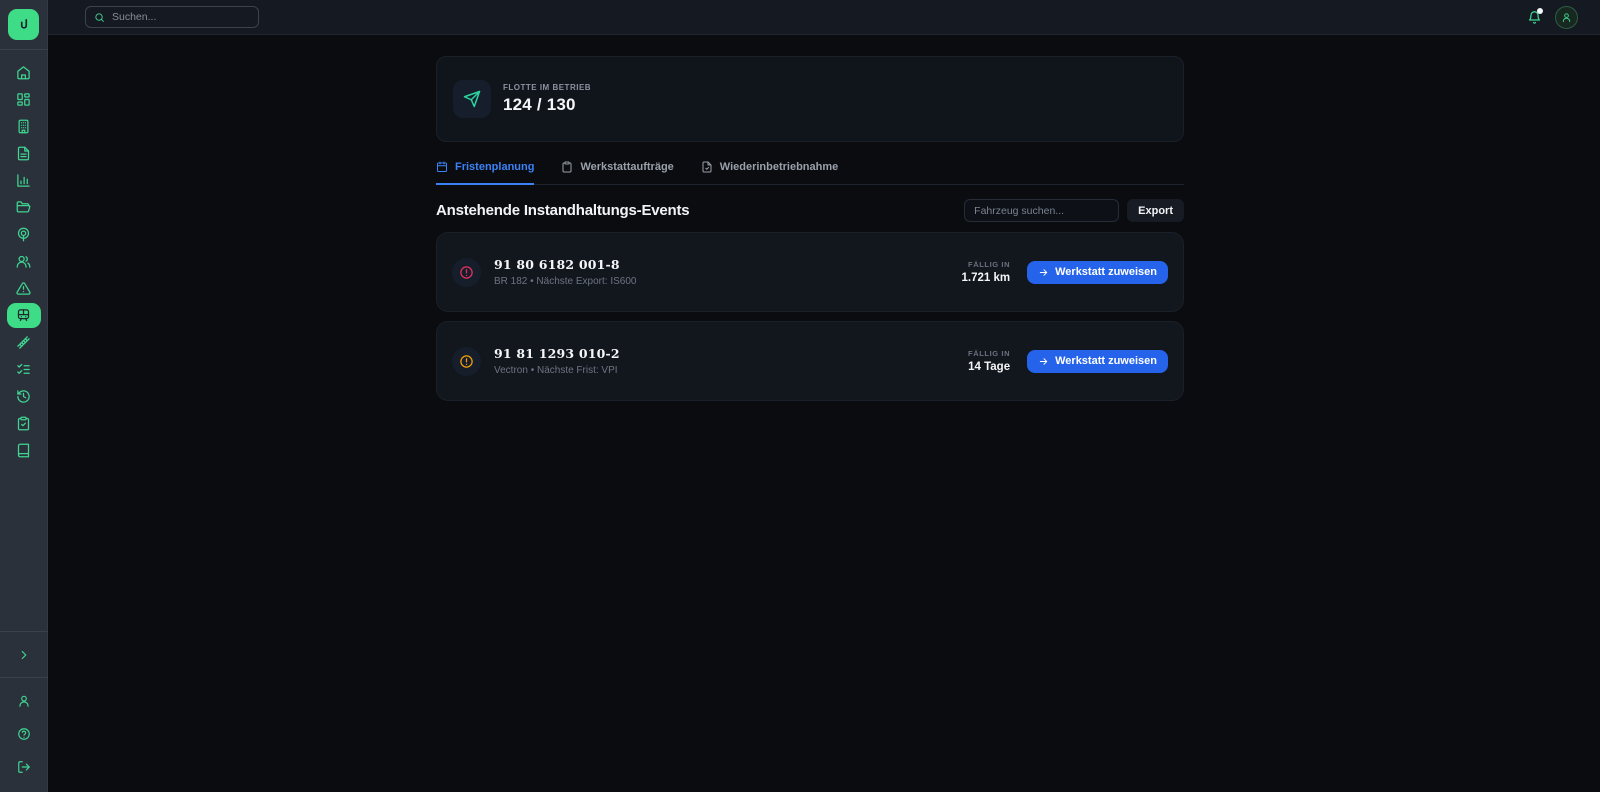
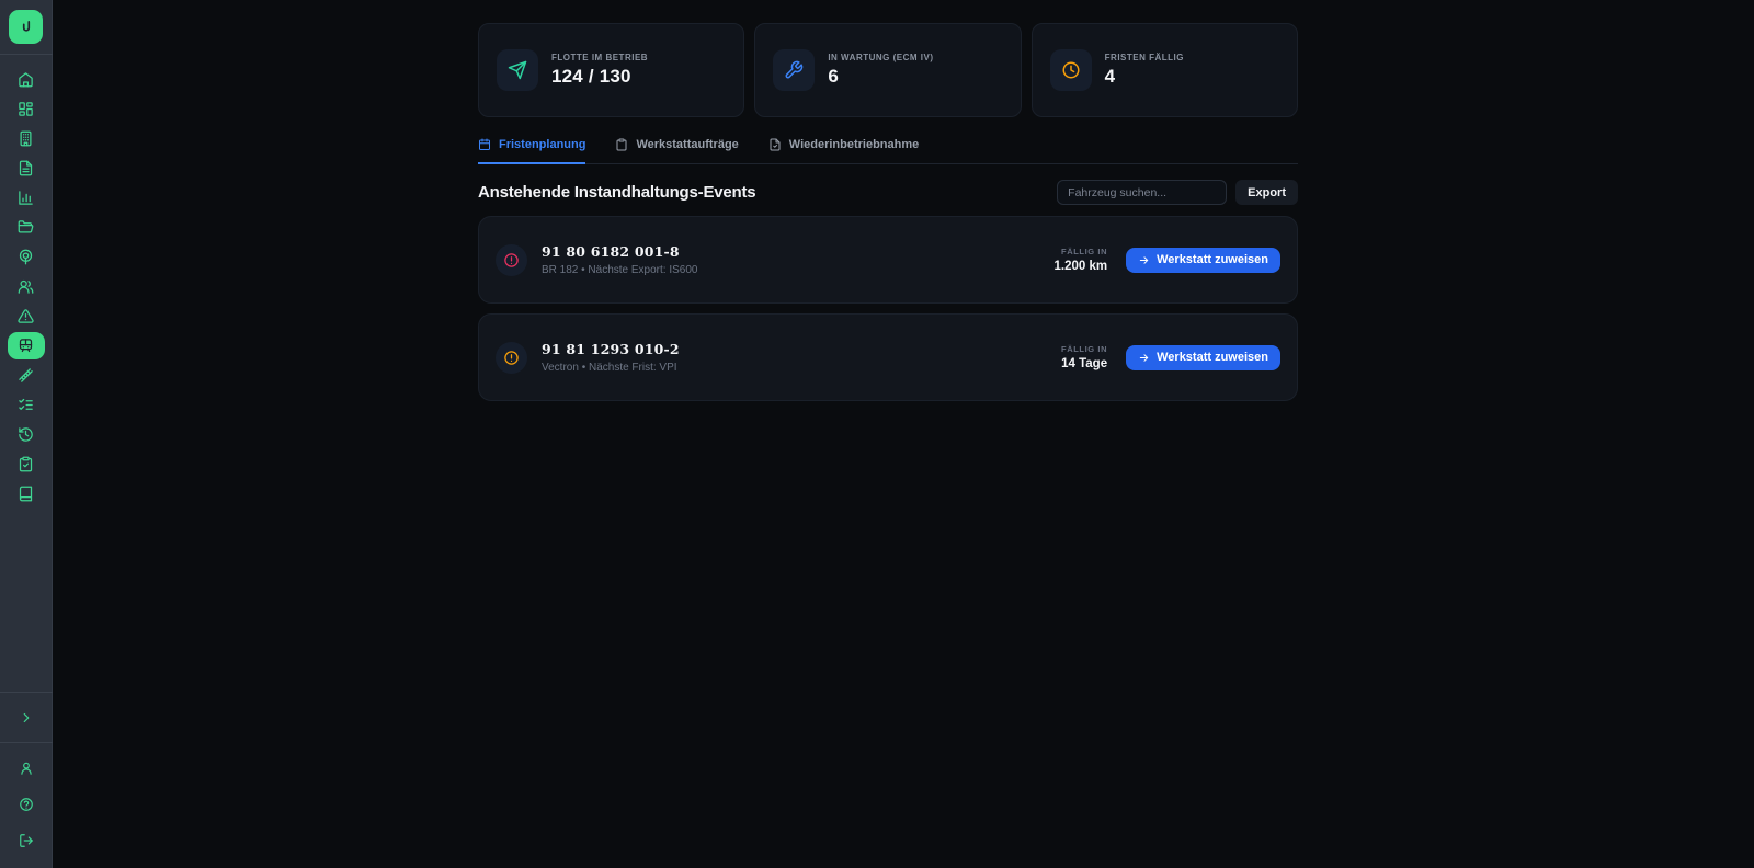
- Suchen...
  FLOTTE IM BETRIEB
  124 / 130
+ IN WARTUNG (ECM IV)
+ 6
+ FRISTEN FÄLLIG
+ 4
  Fristenplanung
  Werkstattaufträge
  Wiederinbetriebnahme
  Anstehende Instandhaltungs-Events
  Fahrzeug suchen...
  Export
  91 80 6182 001-8
  BR 182 • Nächste Export: IS600
  FÄLLIG IN
- 1.721 km
+ 1.200 km
  Werkstatt zuweisen
  91 81 1293 010-2
  Vectron • Nächste Frist: VPI
  FÄLLIG IN
  14 Tage
  Werkstatt zuweisen
